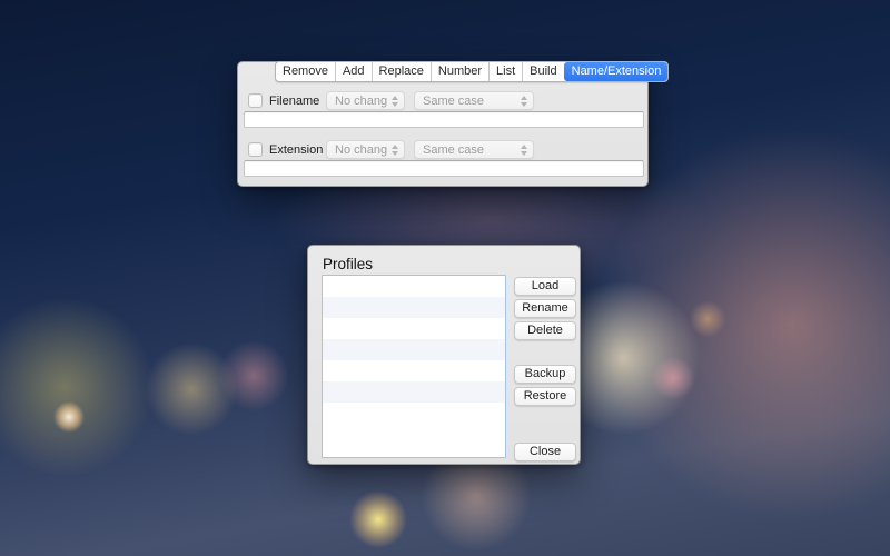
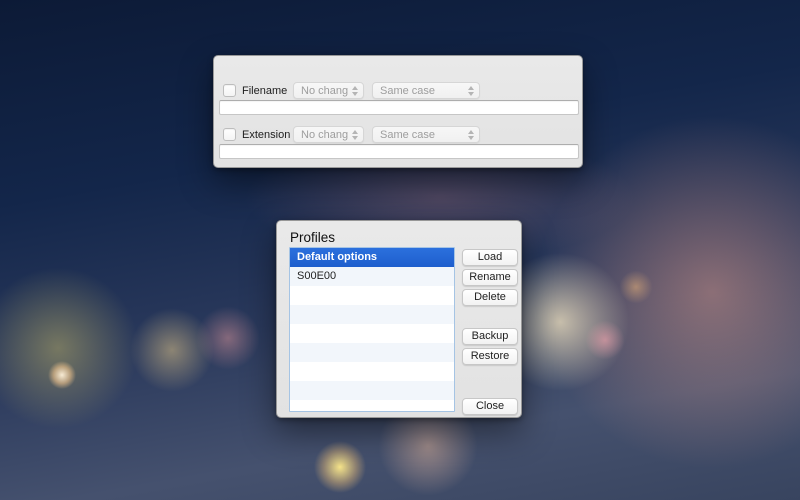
- Remove
- Add
- Replace
- Number
- List
- Build
- Name/Extension
  Filename
  No chang
  Same case
  Extension
  No chang
  Same case
  Profiles
+ Default options
+ S00E00
  Load
  Rename
  Delete
  Backup
  Restore
  Close
